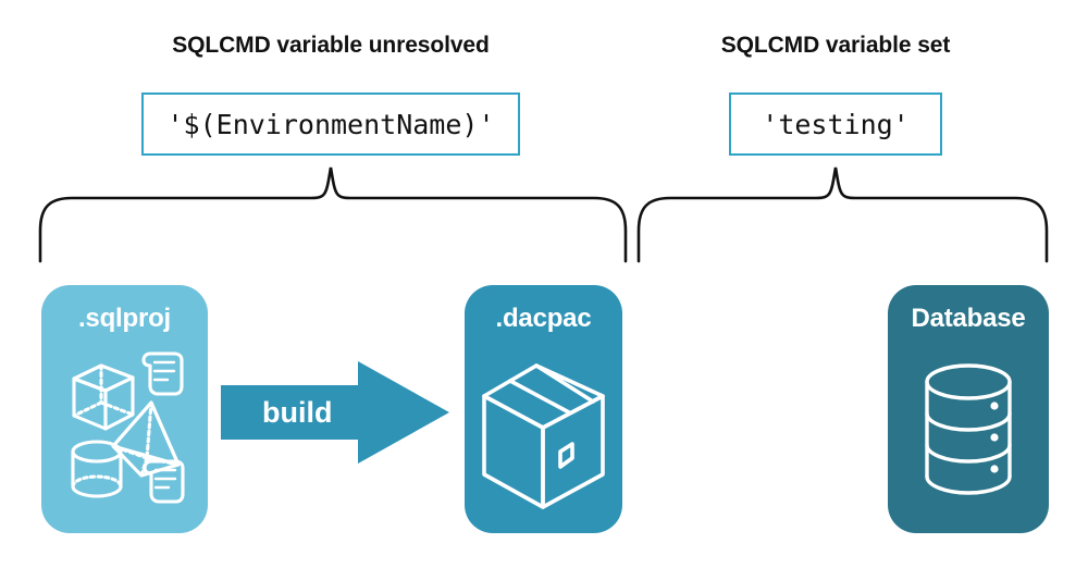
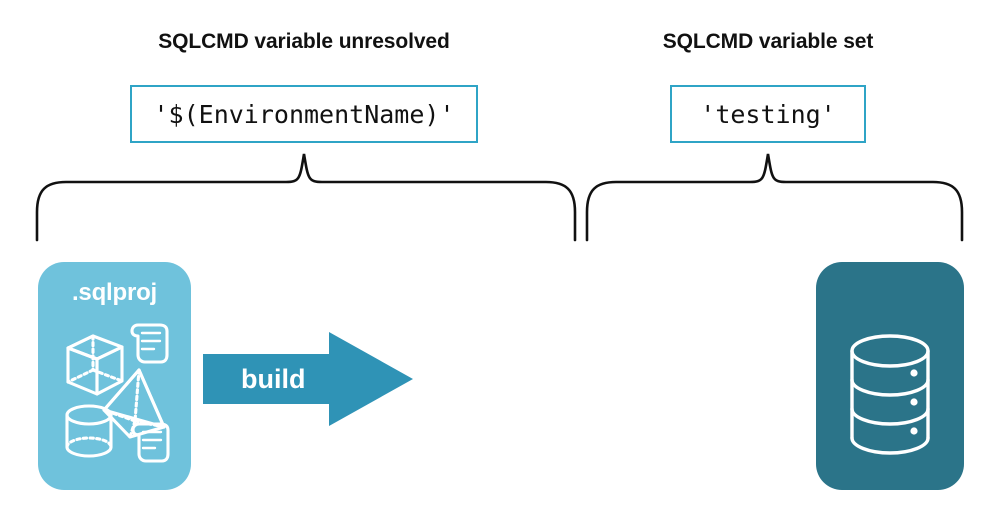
  SQLCMD variable unresolved
  SQLCMD variable set
  '$(EnvironmentName)'
  'testing'
  .sqlproj
  build
- .dacpac
- Database
